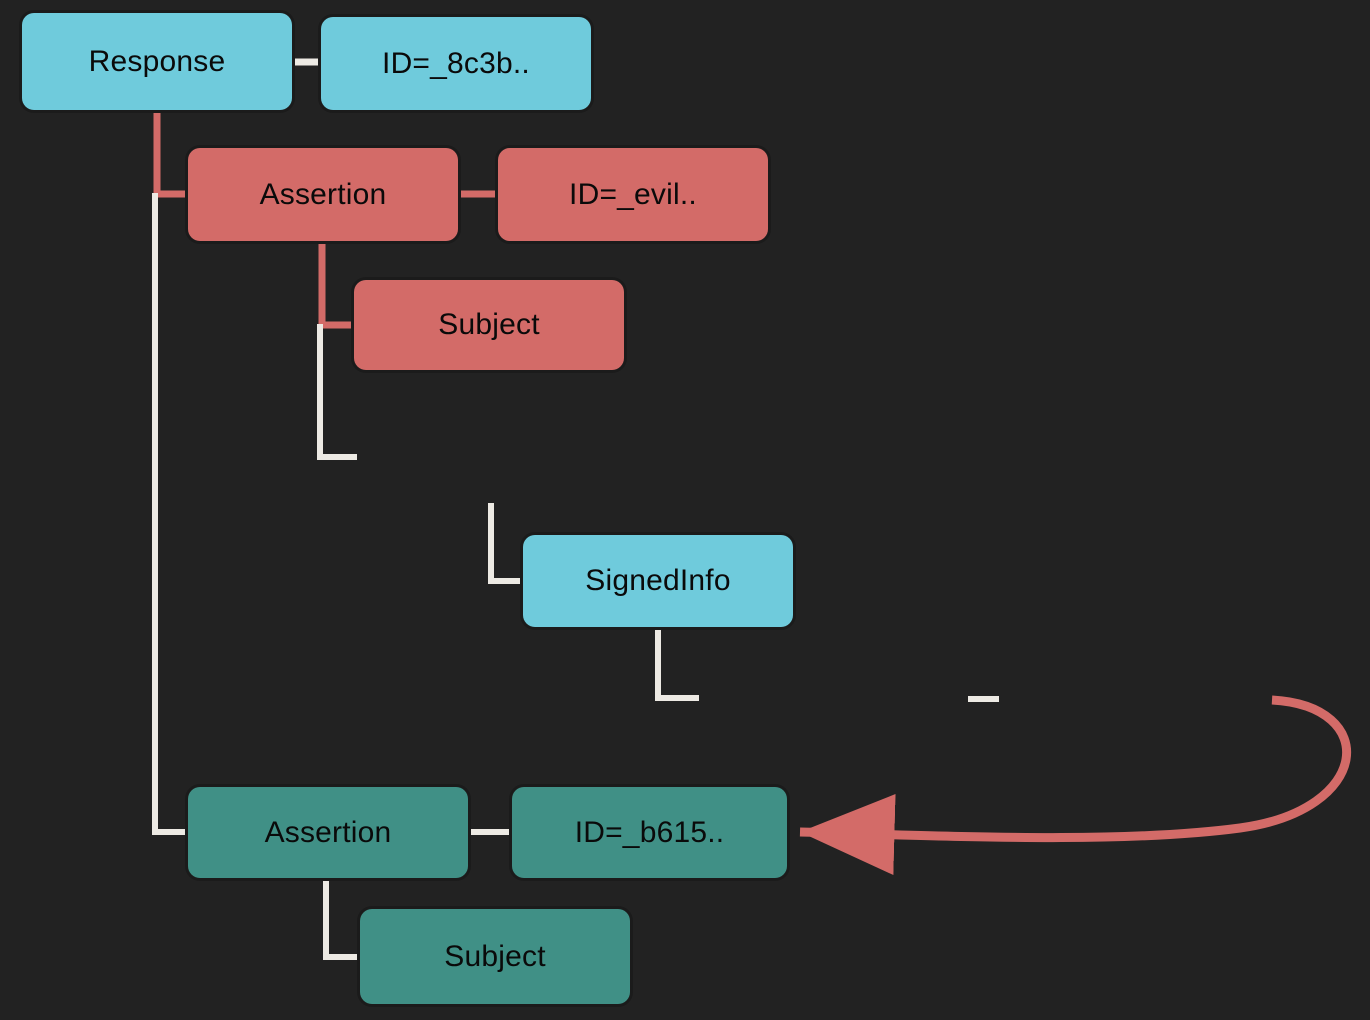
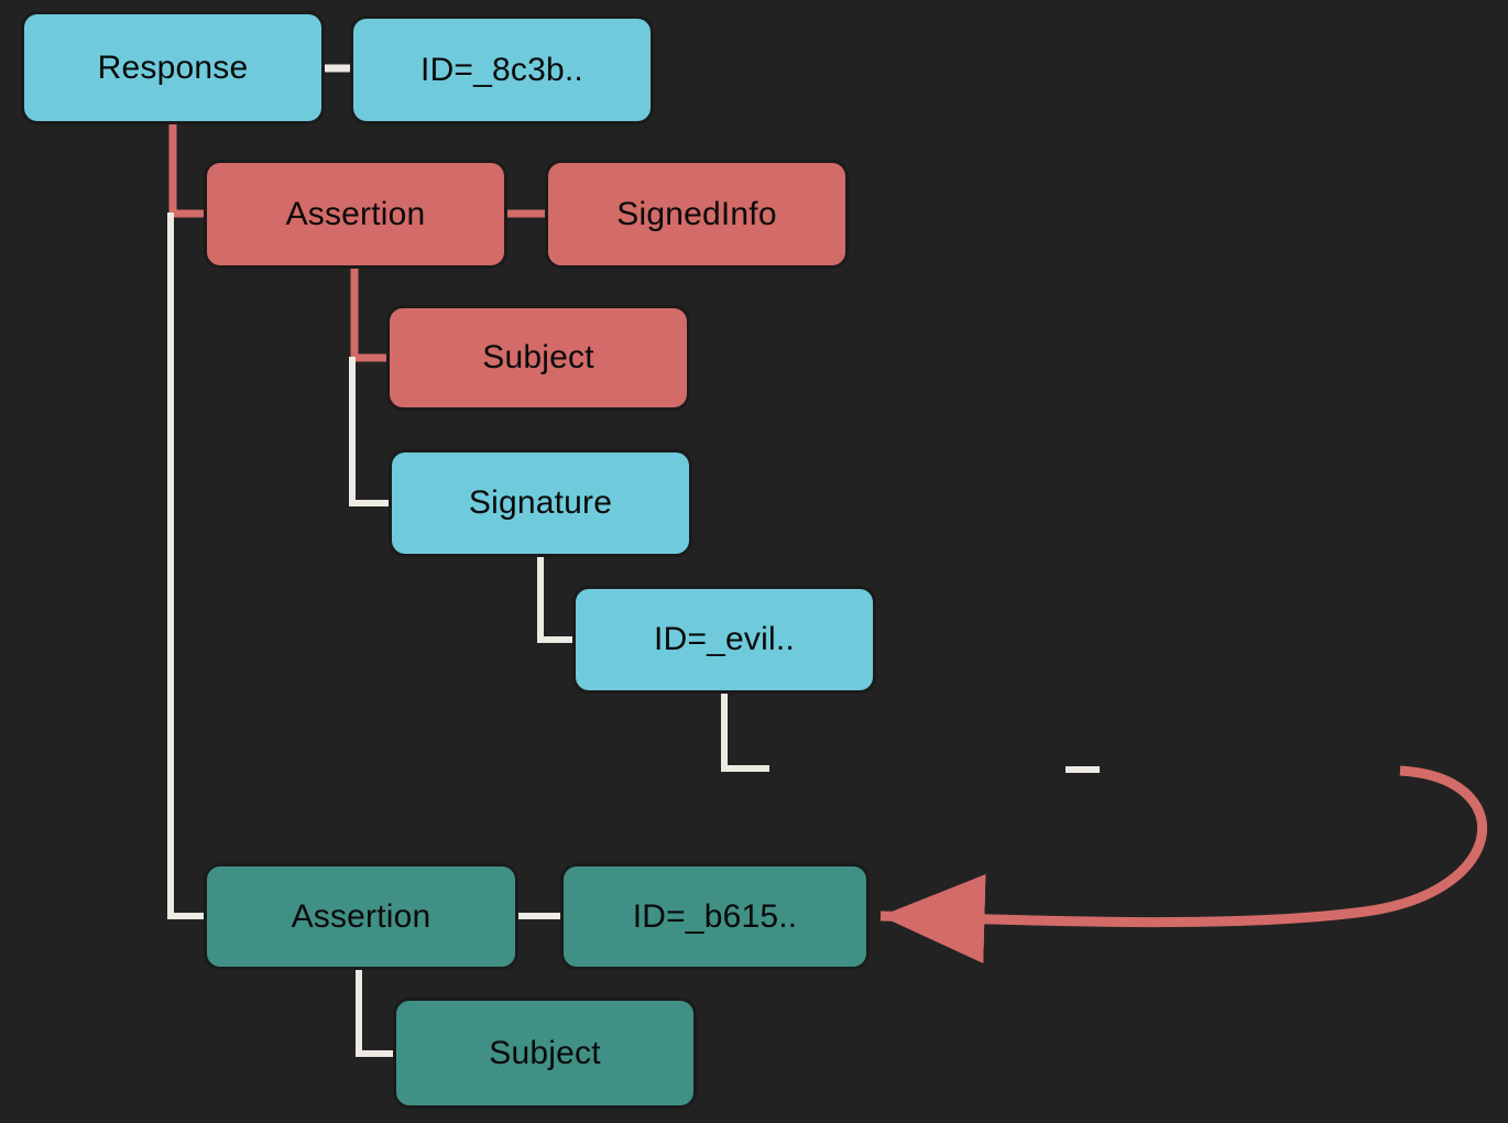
  Response
  ID=_8c3b..
  Assertion
- ID=_evil..
+ SignedInfo
  Subject
+ Signature
- SignedInfo
+ ID=_evil..
  Assertion
  ID=_b615..
  Subject
